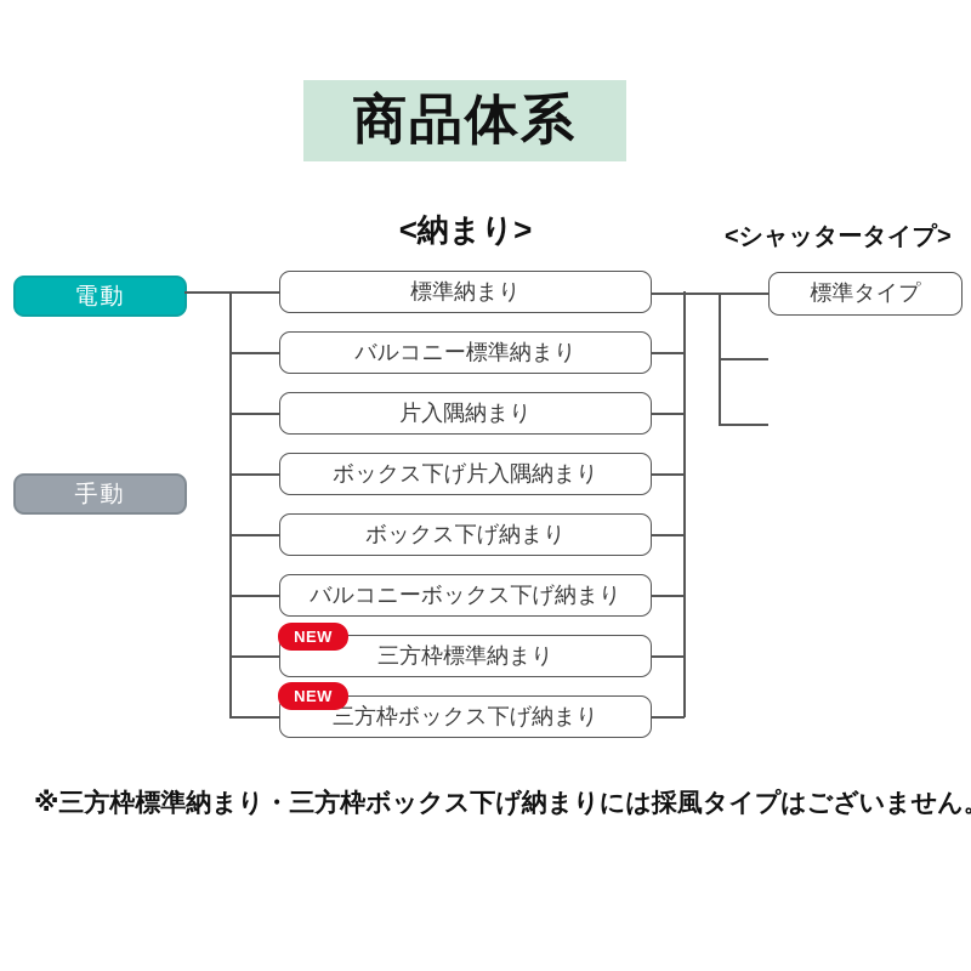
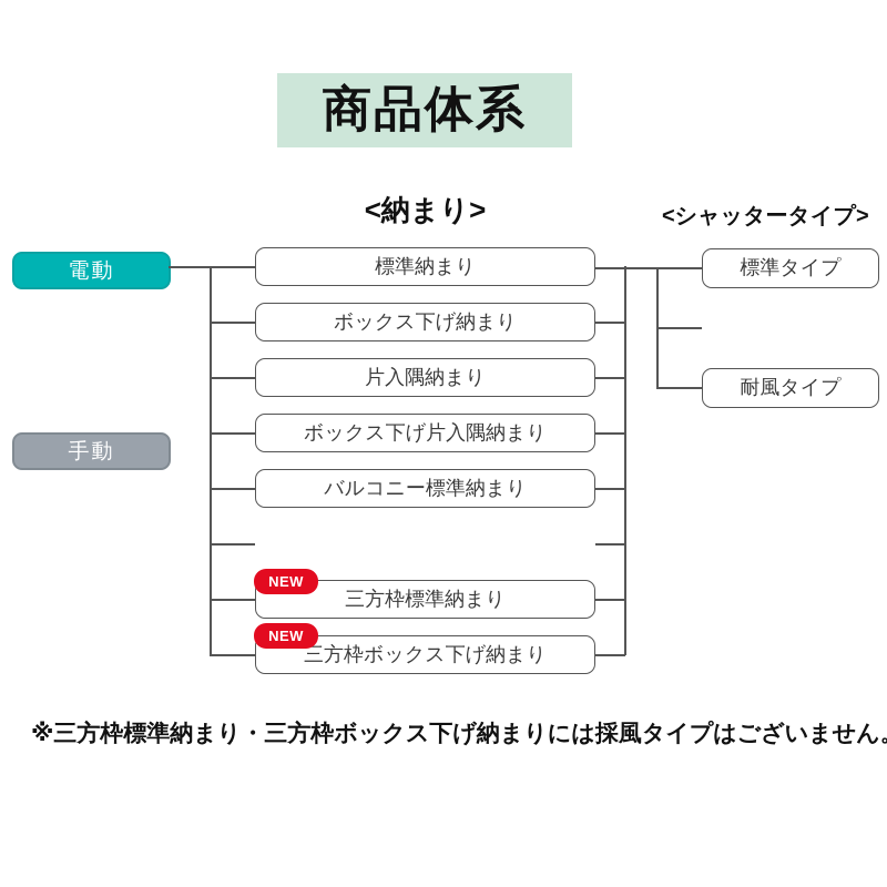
  商品体系
  <納まり>
  <シャッタータイプ>
  電動
  手動
  標準納まり
- バルコニー標準納まり
+ ボックス下げ納まり
  片入隅納まり
  ボックス下げ片入隅納まり
- ボックス下げ納まり
+ バルコニー標準納まり
- バルコニーボックス下げ納まり
  三方枠標準納まり
  三方枠ボックス下げ納まり
  NEW
  NEW
  標準タイプ
+ 耐風タイプ
  ※三方枠標準納まり・三方枠ボックス下げ納まりには採風タイプはございません
